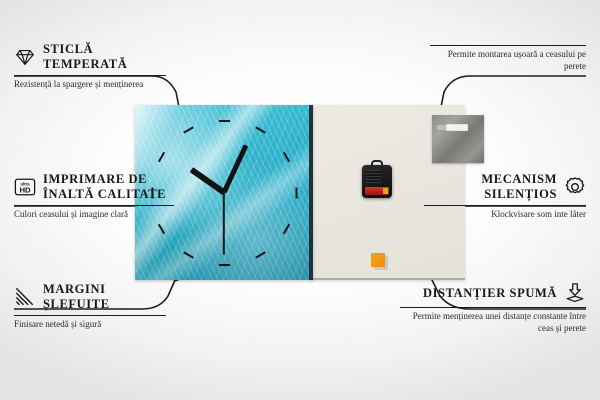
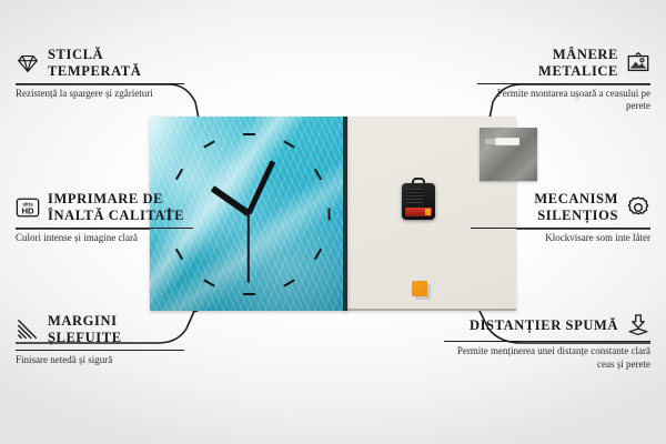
  STICLĂ TEMPERATĂ
- Rezistență la spargere și menținerea
+ Rezistență la spargere și zgârieturi
  HD
  IMPRIMARE DE ÎNALTĂ CALITATE
- Culori ceasului și imagine clară
+ Culori intense și imagine clară
  MARGINI ȘLEFUITE
  Finisare netedă și sigură
+ MÂNERE METALICE
  Permite montarea ușoară a ceasului pe perete
  MECANISM SILENȚIOS
  Klockvisare som inte låter
  DISTANȚIER SPUMĂ
- Permite menținerea unei distanțe constante între ceas și perete
+ Permite menținerea unei distanțe constante clară ceas și perete
